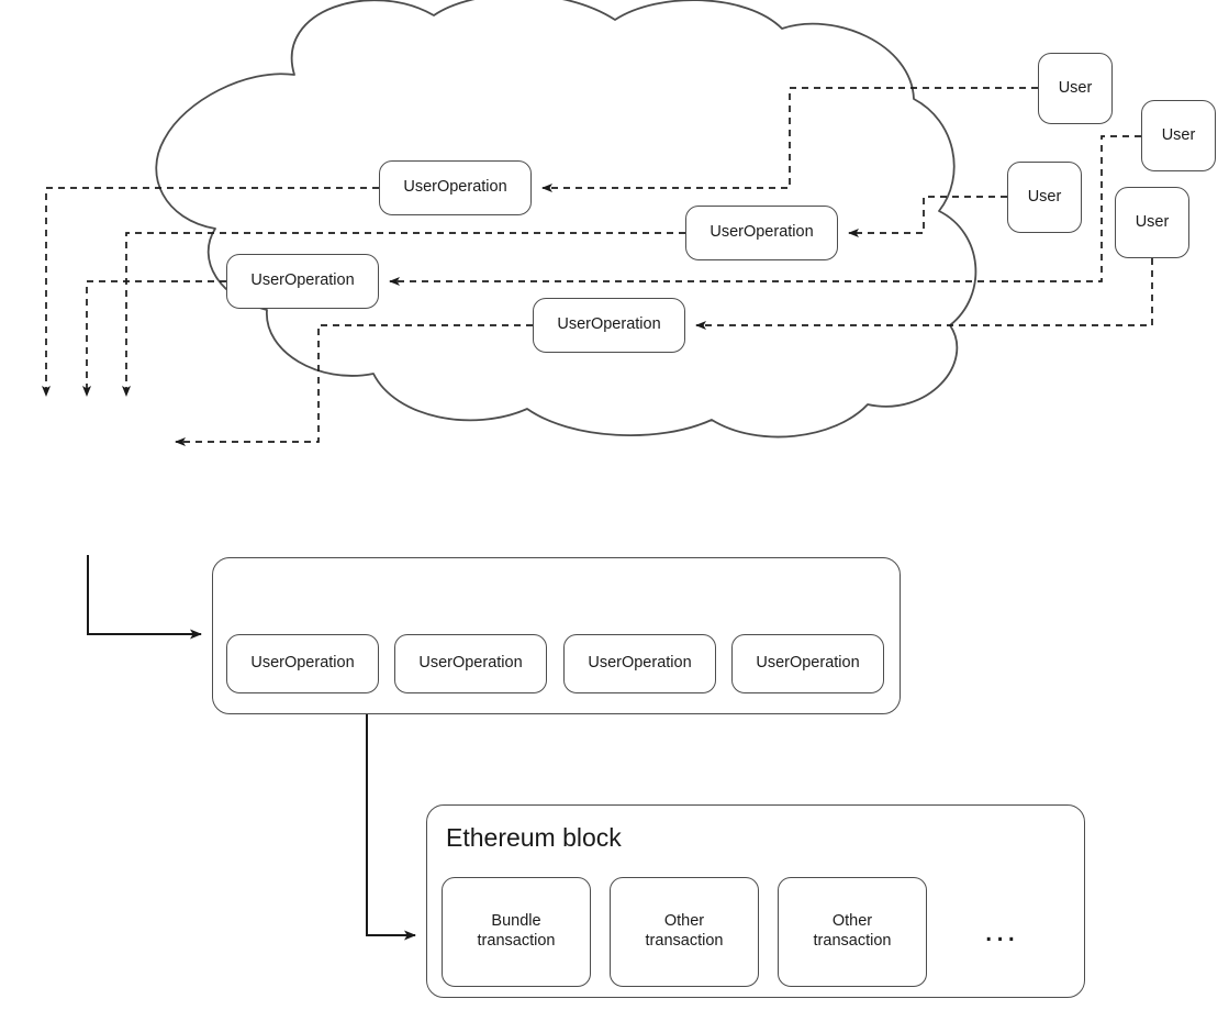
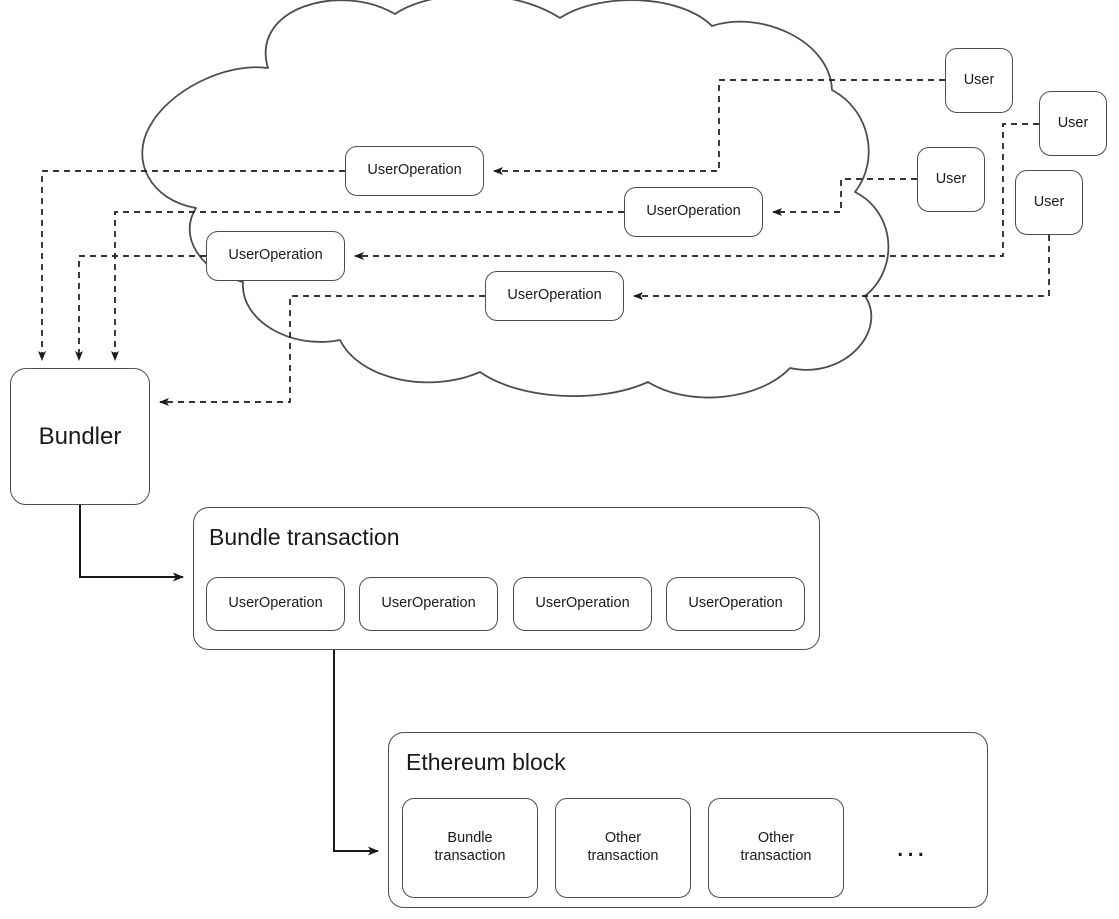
  UserOperation
  UserOperation
  UserOperation
  UserOperation
  User
  User
  User
  User
+ Bundler
+ Bundle transaction
  UserOperation
  UserOperation
  UserOperation
  UserOperation
  Ethereum block
  Bundle
  transaction
  Other
  transaction
  Other
  transaction
  ...
